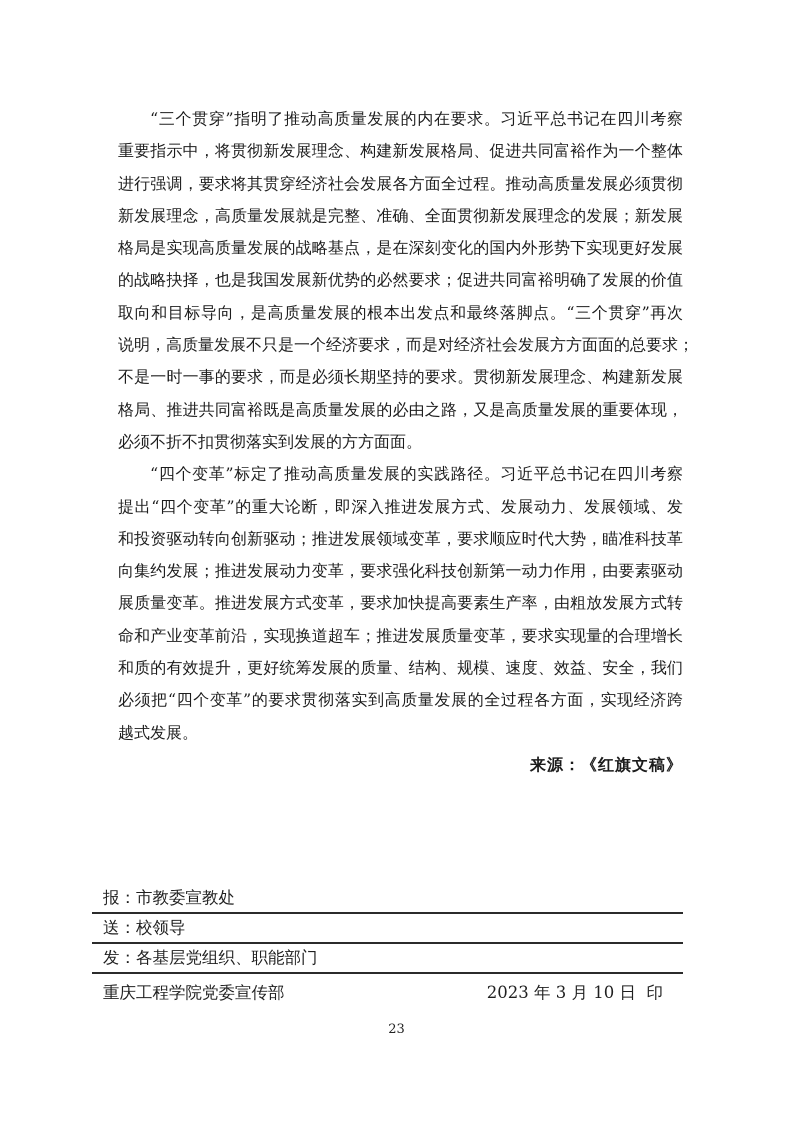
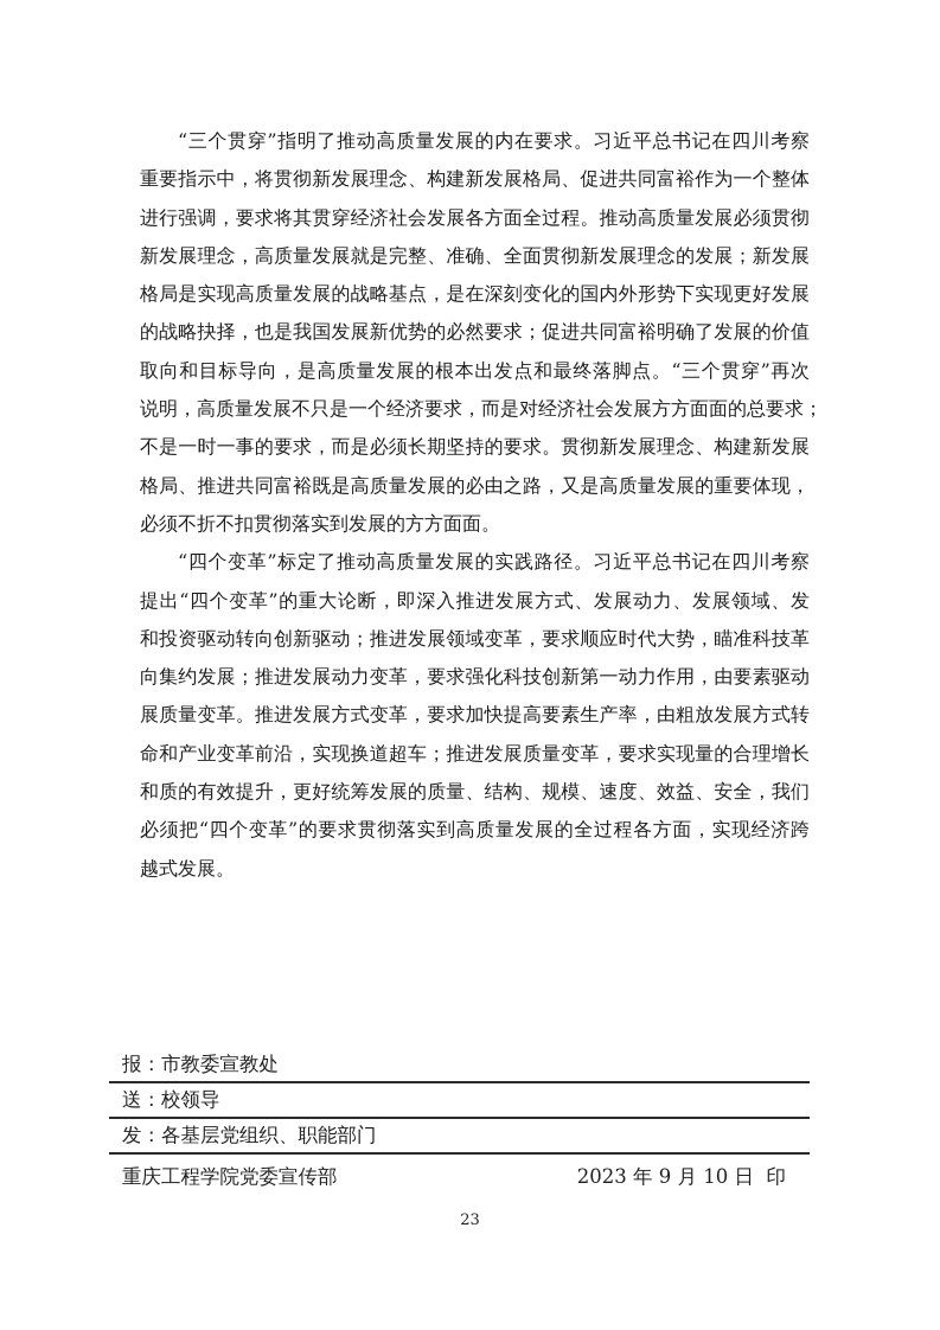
  “三个贯穿”指明了推动高质量发展的内在要求。习近平总书记在四川考察
  重要指示中，将贯彻新发展理念、构建新发展格局、促进共同富裕作为一个整体
  进行强调，要求将其贯穿经济社会发展各方面全过程。推动高质量发展必须贯彻
  新发展理念，高质量发展就是完整、准确、全面贯彻新发展理念的发展；新发展
  格局是实现高质量发展的战略基点，是在深刻变化的国内外形势下实现更好发展
  的战略抉择，也是我国发展新优势的必然要求；促进共同富裕明确了发展的价值
  取向和目标导向，是高质量发展的根本出发点和最终落脚点。“三个贯穿”再次
  说明，高质量发展不只是一个经济要求，而是对经济社会发展方方面面的总要求；
  不是一时一事的要求，而是必须长期坚持的要求。贯彻新发展理念、构建新发展
  格局、推进共同富裕既是高质量发展的必由之路，又是高质量发展的重要体现，
  必须不折不扣贯彻落实到发展的方方面面。
  “四个变革”标定了推动高质量发展的实践路径。习近平总书记在四川考察
  提出“四个变革”的重大论断，即深入推进发展方式、发展动力、发展领域、发
  和投资驱动转向创新驱动；推进发展领域变革，要求顺应时代大势，瞄准科技革
  向集约发展；推进发展动力变革，要求强化科技创新第一动力作用，由要素驱动
  展质量变革。推进发展方式变革，要求加快提高要素生产率，由粗放发展方式转
  命和产业变革前沿，实现换道超车；推进发展质量变革，要求实现量的合理增长
  和质的有效提升，更好统筹发展的质量、结构、规模、速度、效益、安全，我们
  必须把“四个变革”的要求贯彻落实到高质量发展的全过程各方面，实现经济跨
  越式发展。
- 来源：《红旗文稿》
  报：市教委宣教处
  送：校领导
  发：各基层党组织、职能部门
  重庆工程学院党委宣传部
- 2023 年 3 月 10 日 印
+ 2023 年 9 月 10 日 印
  23
